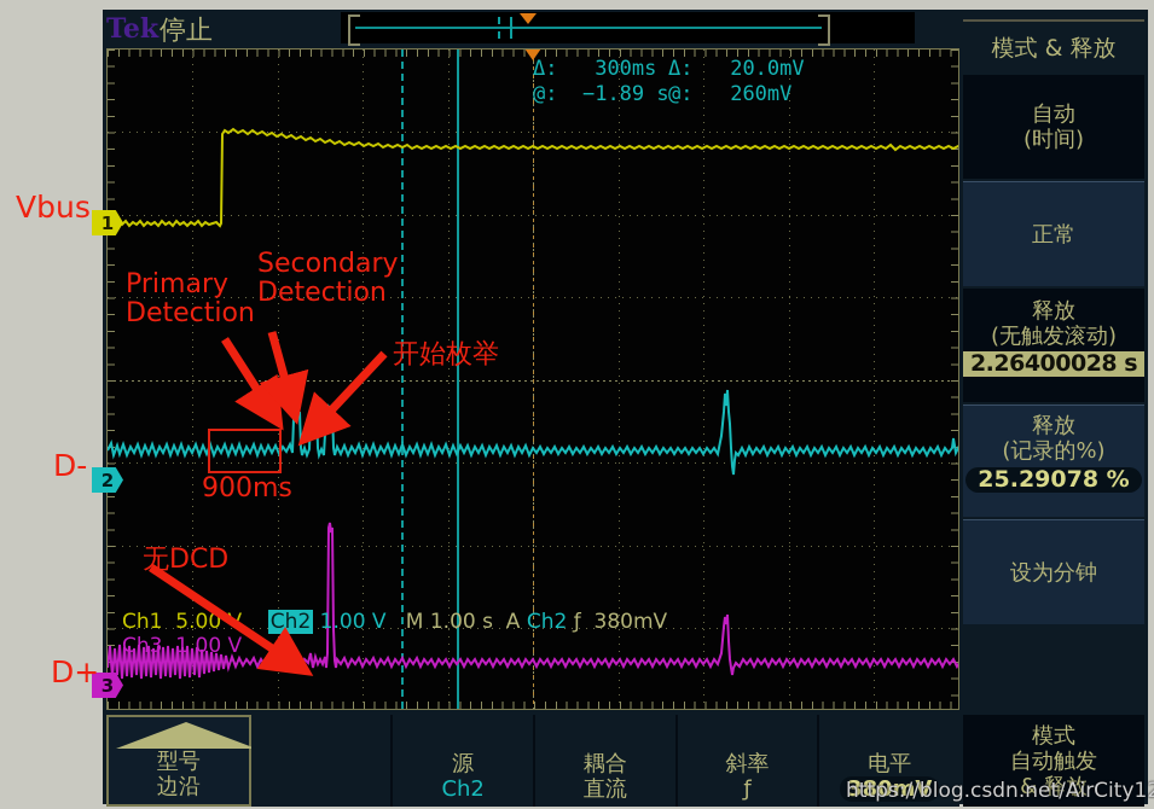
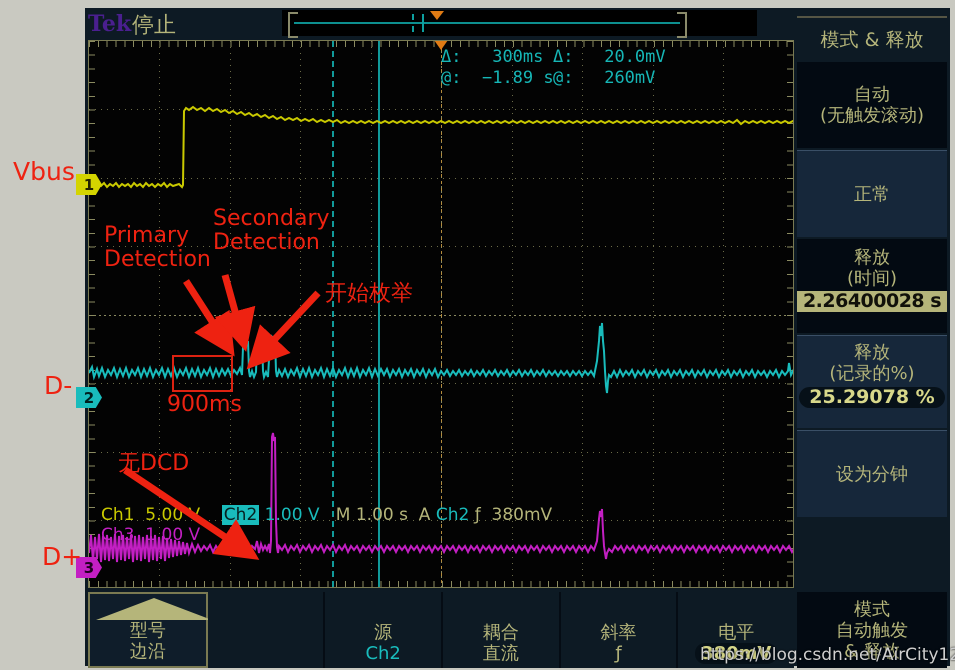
  Tek
  停止
  Δ: 300ms Δ: 20.0mV @: −1.89 s@: 260mV
  Ch1 5.00 Ch2 1.00 V M 1.00 s A Ch2 ƒ 380mV
  Ch3 1.00 V
  1
  2
  3
  模式 & 释放
  自动
- (时间)
+ (无触发滚动)
  正常
  释放
- (无触发滚动)
+ (时间)
  2.26400028 s
  释放
  (记录的%)
  25.29078 %
  设为分钟
  模式
  自动触发
  & 释放
  型号
  边沿
  源
  Ch2
  耦合
  直流
  斜率
  ƒ
  电平
  380mV
  Vbus
  D-
  D+
  Primary
  Detection
  Secondary
  Detection
  开始枚举
  900ms
  无DCD
  https://blog.csdn.net/AirCity1
